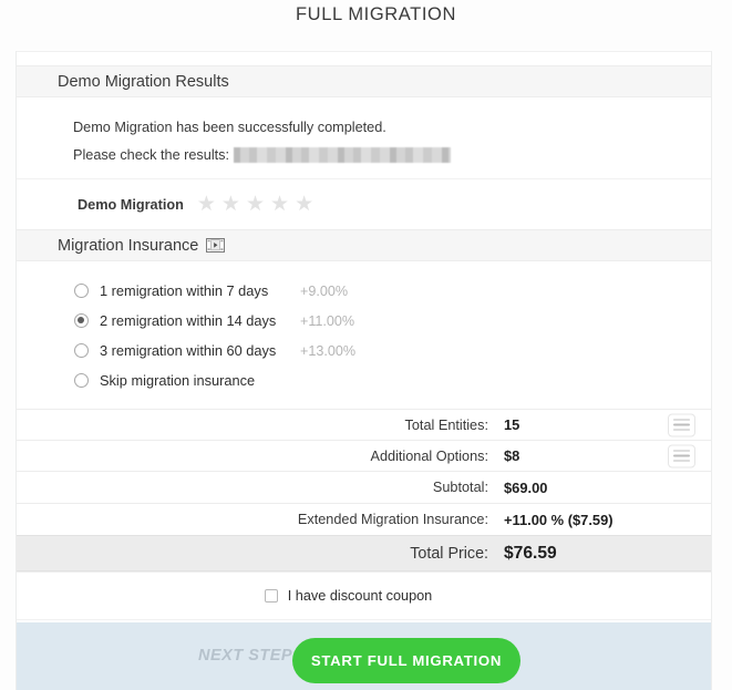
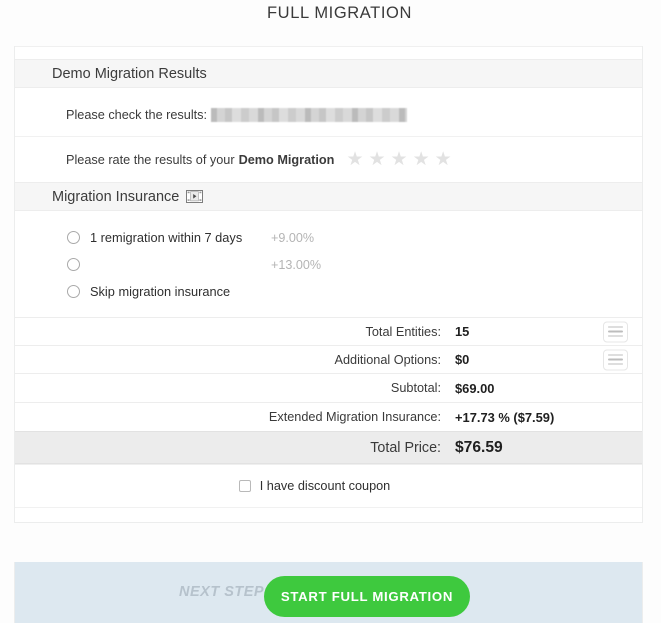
  FULL MIGRATION
  Demo Migration Results
- Demo Migration has been successfully completed.
  Please check the results:
+ Please rate the results of your
  Demo Migration
  ★
  ★
  ★
  ★
  ★
  Migration Insurance
  1 remigration within 7 days
  +9.00%
- 2 remigration within 14 days
- +11.00%
- 3 remigration within 60 days
  +13.00%
  Skip migration insurance
  Total Entities:
  15
  Additional Options:
- $8
+ $0
  Subtotal:
  $69.00
  Extended Migration Insurance:
- +11.00 % ($7.59)
+ +17.73 % ($7.59)
  Total Price:
  $76.59
  I have discount coupon
  NEXT STEP
  START FULL MIGRATION
